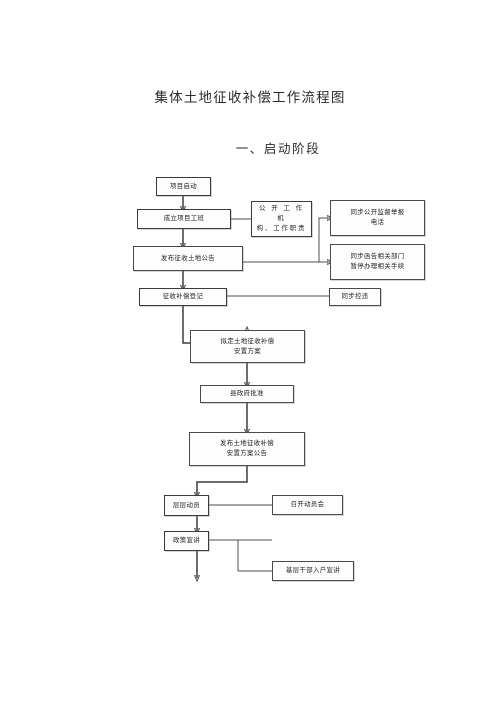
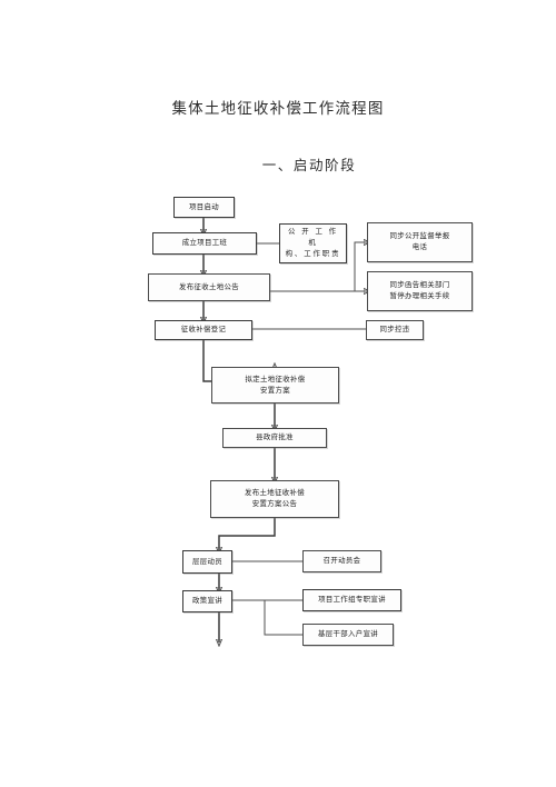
  集体土地征收补偿工作流程图
  一、启动阶段
  项目启动
  成立项目工班
  公 开 工 作 机
  构、工作职责
  同步公开监督举报
  电话
  同步函告相关部门
  暂停办理相关手续
  发布征收土地公告
  征收补偿登记
  同步控违
  拟定土地征收补偿
  安置方案
  县政府批准
  发布土地征收补偿
  安置方案公告
  层层动员
  召开动员会
  政策宣讲
+ 项目工作组专职宣讲
  基层干部入户宣讲
